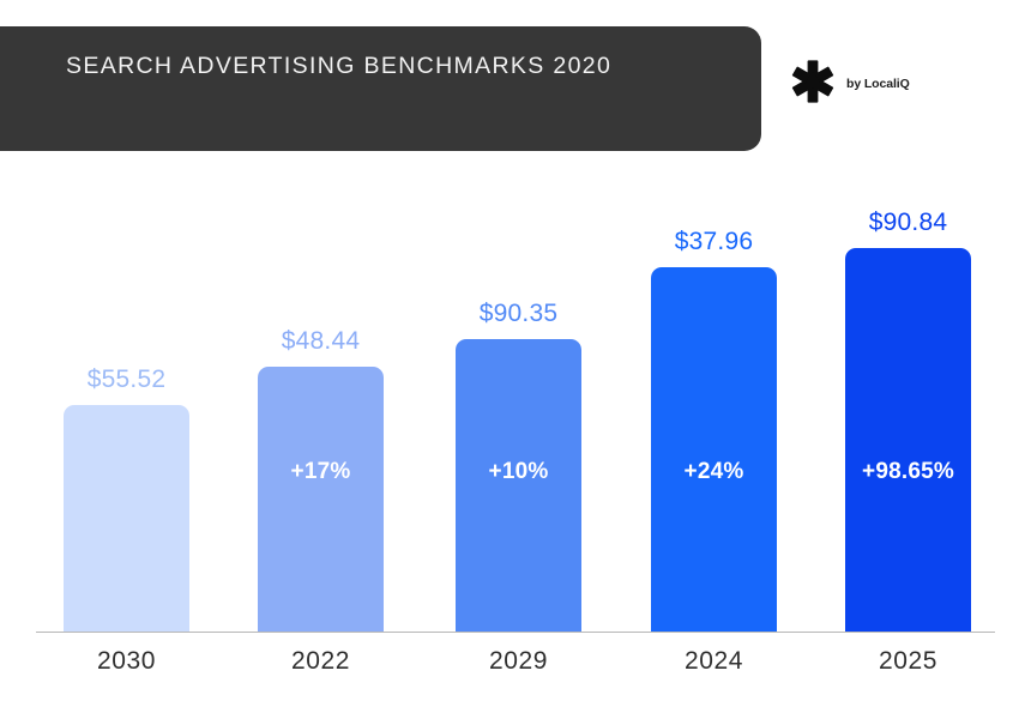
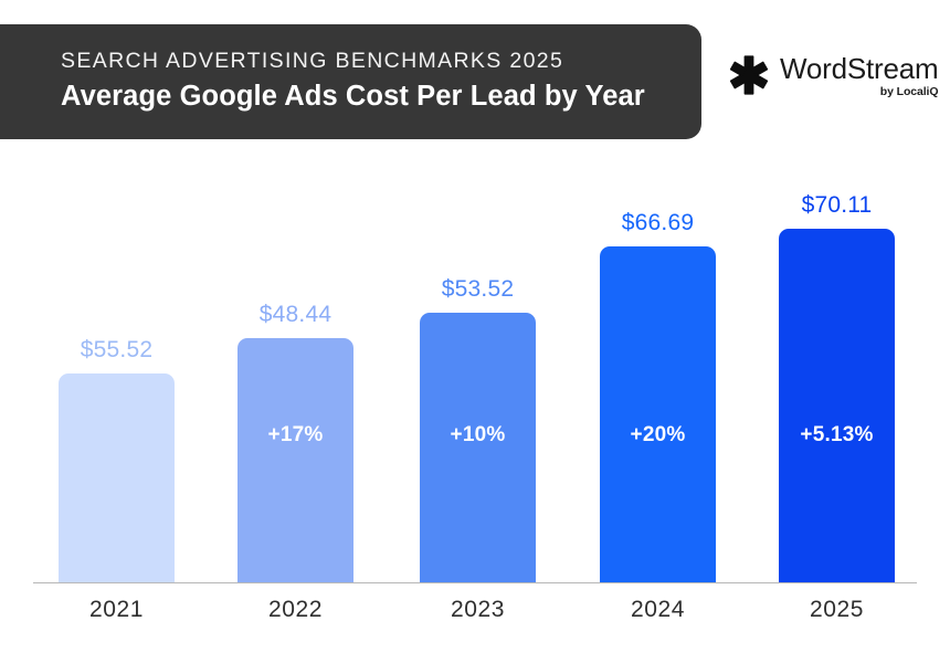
- SEARCH ADVERTISING BENCHMARKS 2020
+ SEARCH ADVERTISING BENCHMARKS 2025
+ Average Google Ads Cost Per Lead by Year
+ WordStream
  by LocaliQ
  $55.52
- 2030
+ 2021
  $48.44
  +17%
  2022
- $90.35
+ $53.52
  +10%
- 2029
+ 2023
- $37.96
+ $66.69
- +24%
+ +20%
  2024
- $90.84
+ $70.11
- +98.65%
+ +5.13%
  2025
